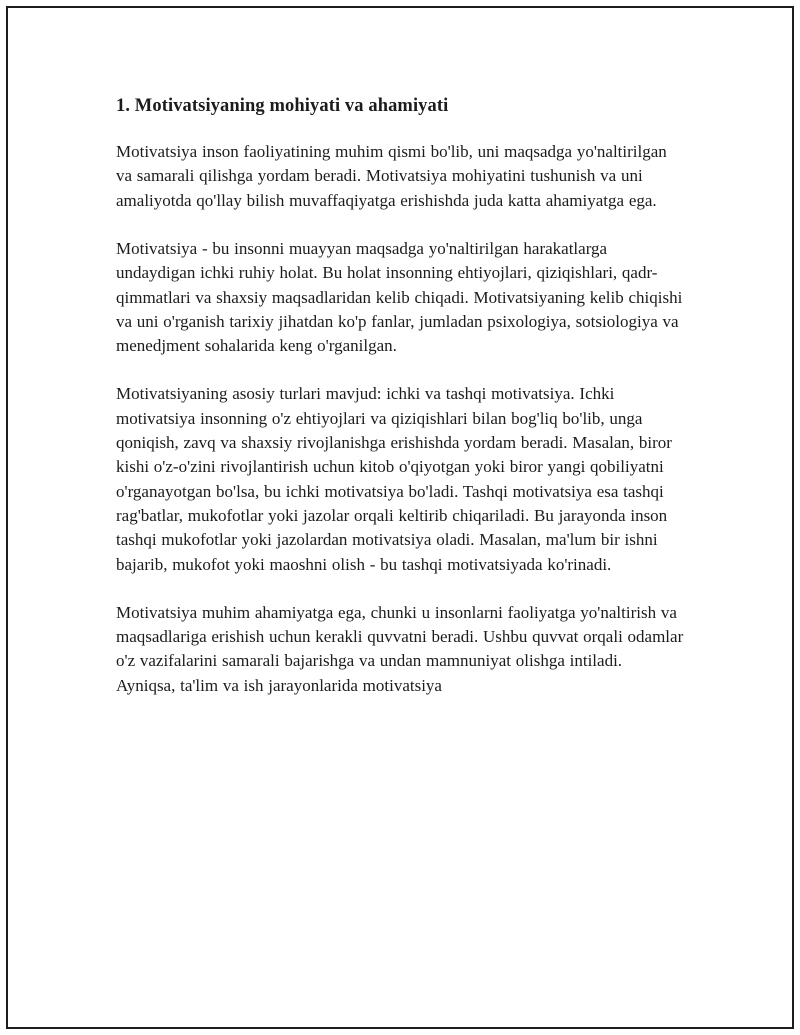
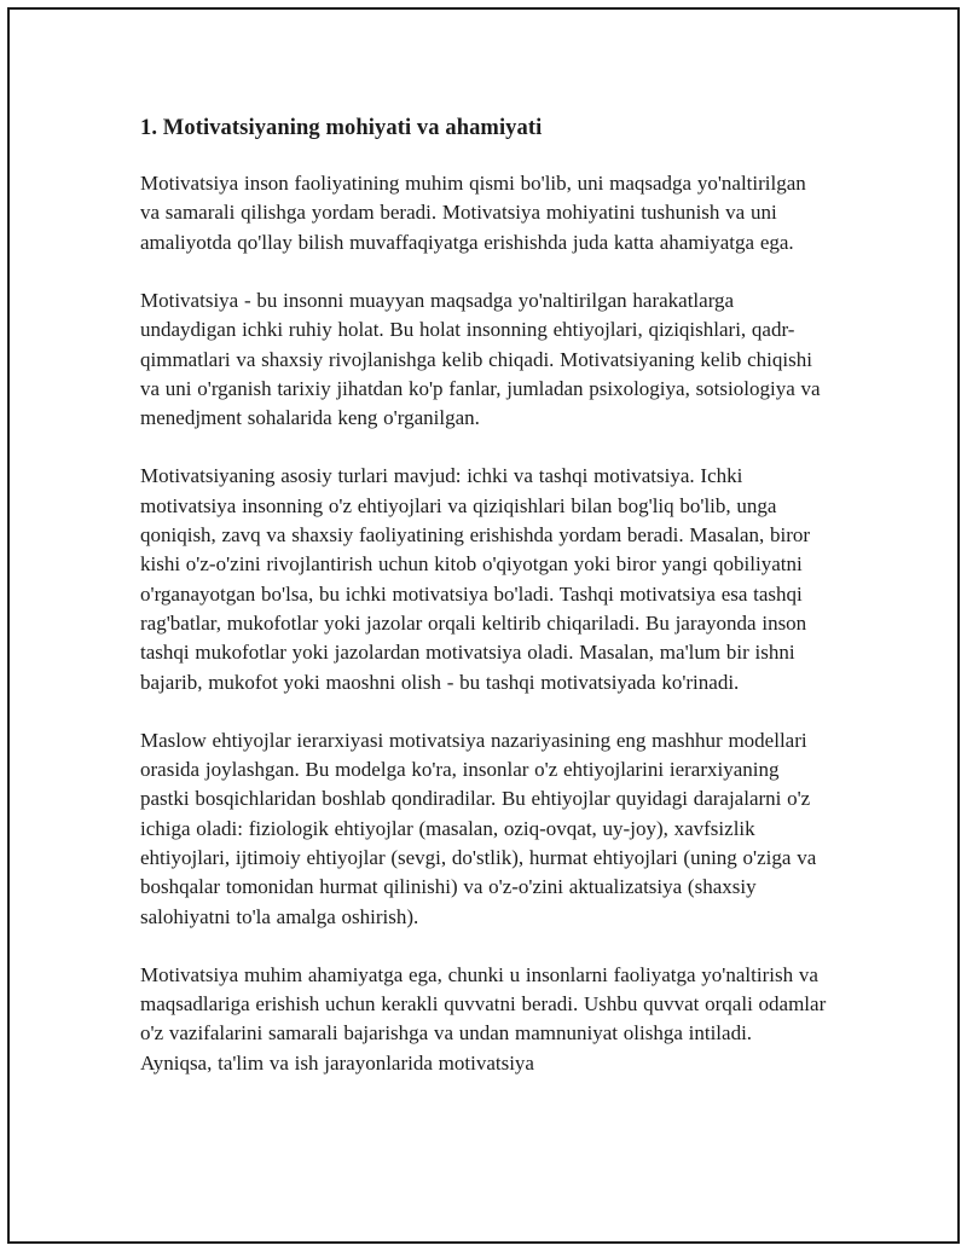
  1. Motivatsiyaning mohiyati va ahamiyati
  Motivatsiya inson faoliyatining muhim qismi bo'lib, uni maqsadga yo'naltirilgan va samarali qilishga yordam beradi. Motivatsiya mohiyatini tushunish va uni amaliyotda qo'llay bilish muvaffaqiyatga erishishda juda katta ahamiyatga ega.
- Motivatsiya - bu insonni muayyan maqsadga yo'naltirilgan harakatlarga undaydigan ichki ruhiy holat. Bu holat insonning ehtiyojlari, qiziqishlari, qadr-qimmatlari va shaxsiy maqsadlaridan kelib chiqadi. Motivatsiyaning kelib chiqishi va uni o'rganish tarixiy jihatdan ko'p fanlar, jumladan psixologiya, sotsiologiya va menedjment sohalarida keng o'rganilgan.
+ Motivatsiya - bu insonni muayyan maqsadga yo'naltirilgan harakatlarga undaydigan ichki ruhiy holat. Bu holat insonning ehtiyojlari, qiziqishlari, qadr-qimmatlari va shaxsiy rivojlanishga kelib chiqadi. Motivatsiyaning kelib chiqishi va uni o'rganish tarixiy jihatdan ko'p fanlar, jumladan psixologiya, sotsiologiya va menedjment sohalarida keng o'rganilgan.
- Motivatsiyaning asosiy turlari mavjud: ichki va tashqi motivatsiya. Ichki motivatsiya insonning o'z ehtiyojlari va qiziqishlari bilan bog'liq bo'lib, unga qoniqish, zavq va shaxsiy rivojlanishga erishishda yordam beradi. Masalan, biror kishi o'z-o'zini rivojlantirish uchun kitob o'qiyotgan yoki biror yangi qobiliyatni o'rganayotgan bo'lsa, bu ichki motivatsiya bo'ladi. Tashqi motivatsiya esa tashqi rag'batlar, mukofotlar yoki jazolar orqali keltirib chiqariladi. Bu jarayonda inson tashqi mukofotlar yoki jazolardan motivatsiya oladi. Masalan, ma'lum bir ishni bajarib, mukofot yoki maoshni olish - bu tashqi motivatsiyada ko'rinadi.
+ Motivatsiyaning asosiy turlari mavjud: ichki va tashqi motivatsiya. Ichki motivatsiya insonning o'z ehtiyojlari va qiziqishlari bilan bog'liq bo'lib, unga qoniqish, zavq va shaxsiy faoliyatining erishishda yordam beradi. Masalan, biror kishi o'z-o'zini rivojlantirish uchun kitob o'qiyotgan yoki biror yangi qobiliyatni o'rganayotgan bo'lsa, bu ichki motivatsiya bo'ladi. Tashqi motivatsiya esa tashqi rag'batlar, mukofotlar yoki jazolar orqali keltirib chiqariladi. Bu jarayonda inson tashqi mukofotlar yoki jazolardan motivatsiya oladi. Masalan, ma'lum bir ishni bajarib, mukofot yoki maoshni olish - bu tashqi motivatsiyada ko'rinadi.
+ Maslow ehtiyojlar ierarxiyasi motivatsiya nazariyasining eng mashhur modellari orasida joylashgan. Bu modelga ko'ra, insonlar o'z ehtiyojlarini ierarxiyaning pastki bosqichlaridan boshlab qondiradilar. Bu ehtiyojlar quyidagi darajalarni o'z ichiga oladi: fiziologik ehtiyojlar (masalan, oziq-ovqat, uy-joy), xavfsizlik ehtiyojlari, ijtimoiy ehtiyojlar (sevgi, do'stlik), hurmat ehtiyojlari (uning o'ziga va boshqalar tomonidan hurmat qilinishi) va o'z-o'zini aktualizatsiya (shaxsiy salohiyatni to'la amalga oshirish).
  Motivatsiya muhim ahamiyatga ega, chunki u insonlarni faoliyatga yo'naltirish va maqsadlariga erishish uchun kerakli quvvatni beradi. Ushbu quvvat orqali odamlar o'z vazifalarini samarali bajarishga va undan mamnuniyat olishga intiladi. Ayniqsa, ta'lim va ish jarayonlarida motivatsiya
